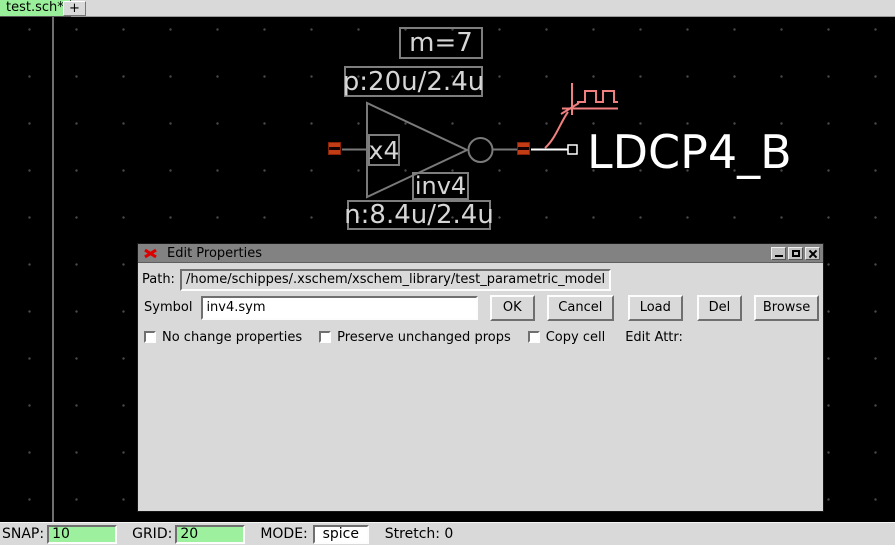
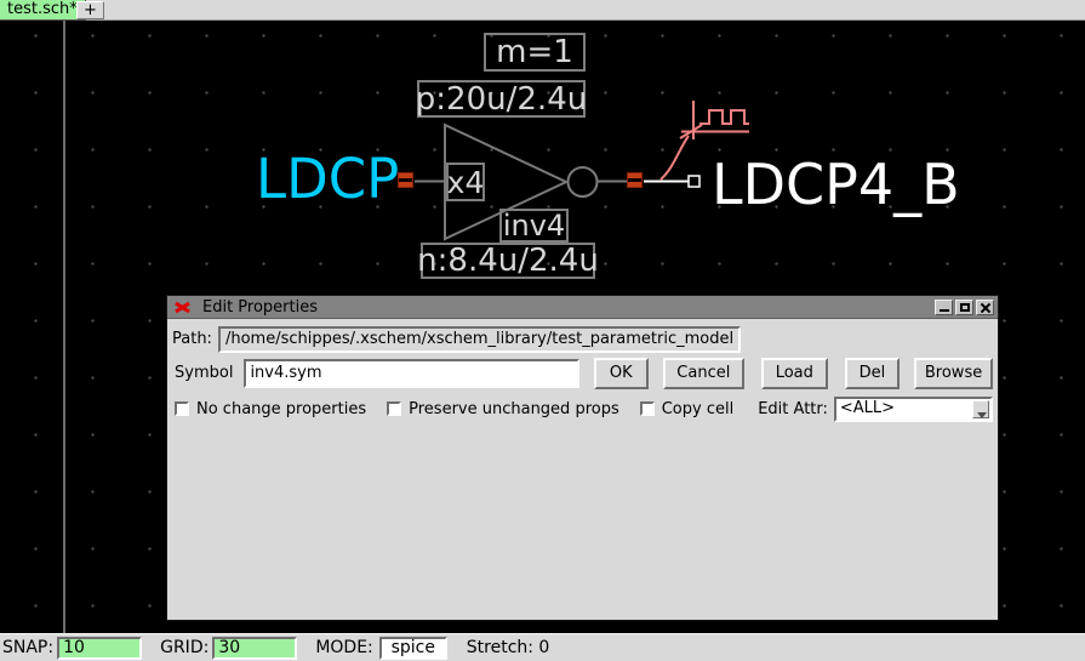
  test.sch*
  +
- m=7
+ m=1
  p:20u/2.4u
  x4
  inv4
  n:8.4u/2.4u
+ LDCP
  LDCP4_B
  Edit Properties
  Path:
  /home/schippes/.xschem/xschem_library/test_parametric_model
  Symbol
  inv4.sym
  OK
  Cancel
  Load
  Del
  Browse
  No change properties
  Preserve unchanged props
  Copy cell
  Edit Attr:
+ <ALL>
  SNAP:
  10
  GRID:
- 20
+ 30
  MODE:
  spice
  Stretch: 0
